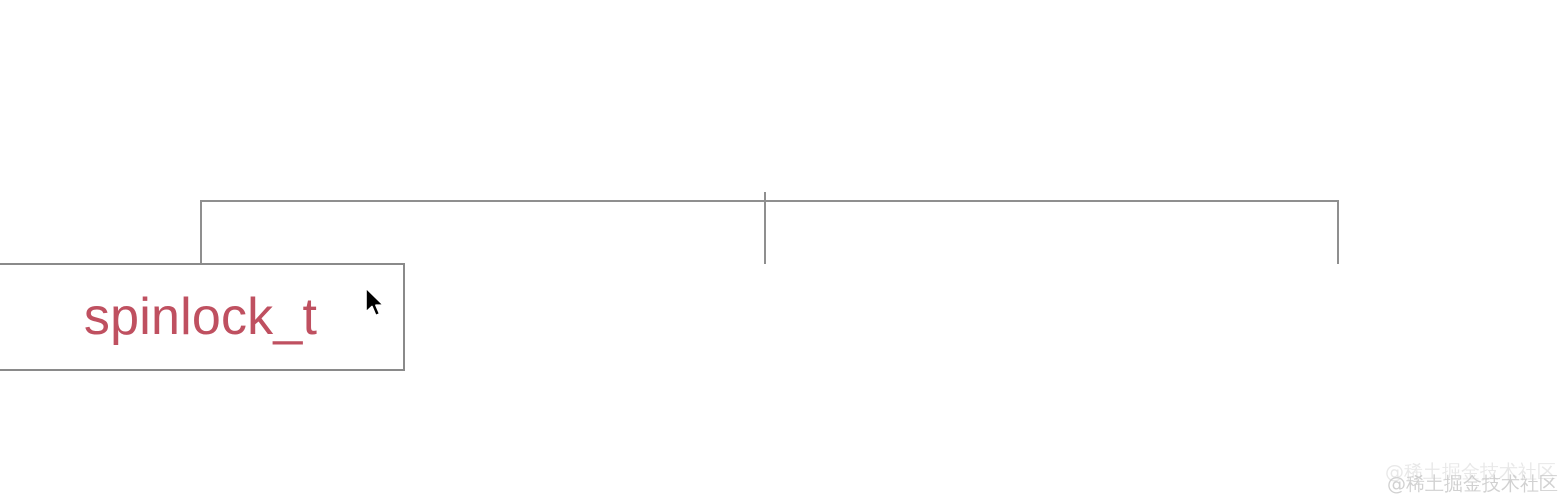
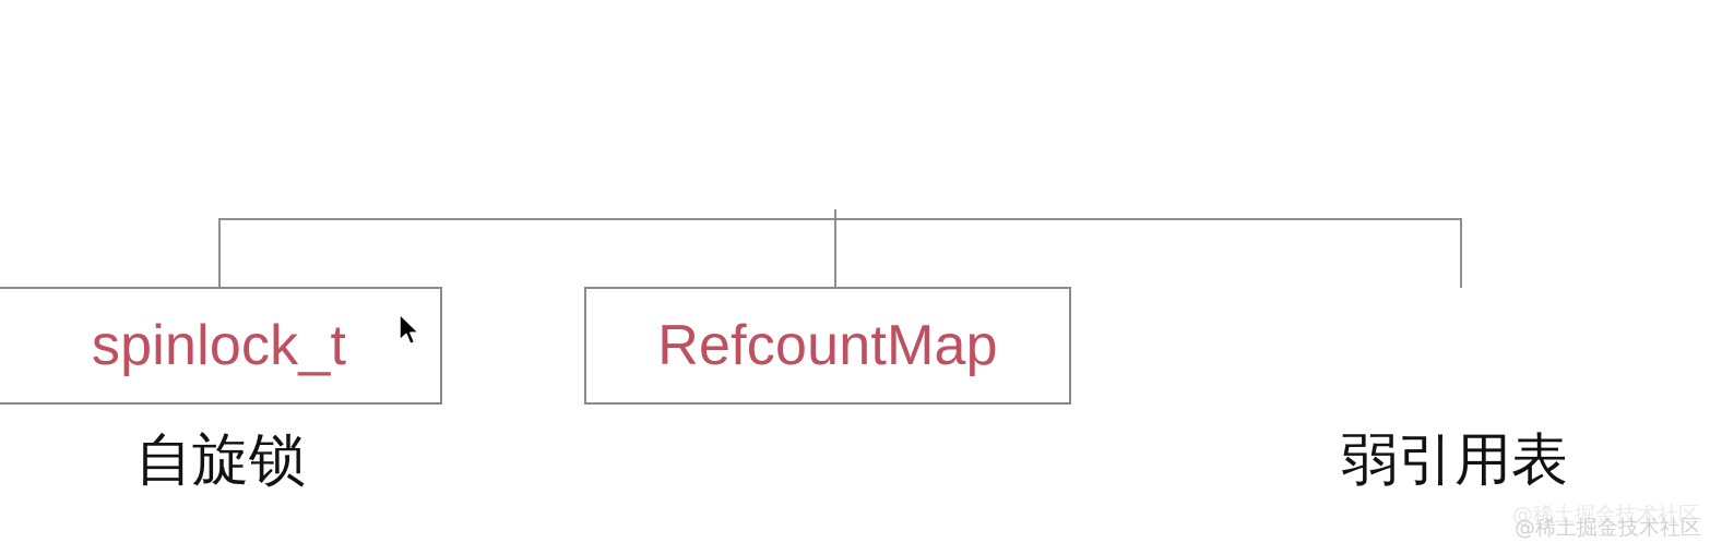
  spinlock_t
+ RefcountMap
+ 自旋锁
+ 弱引用表
  @稀土掘金技术社区
  @稀土掘金技术社区
